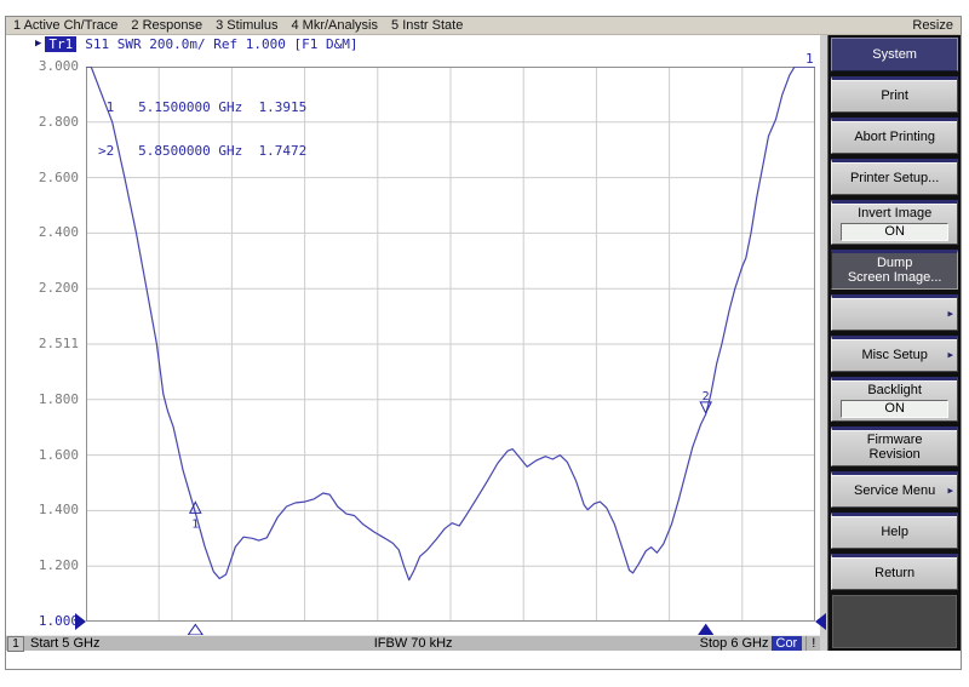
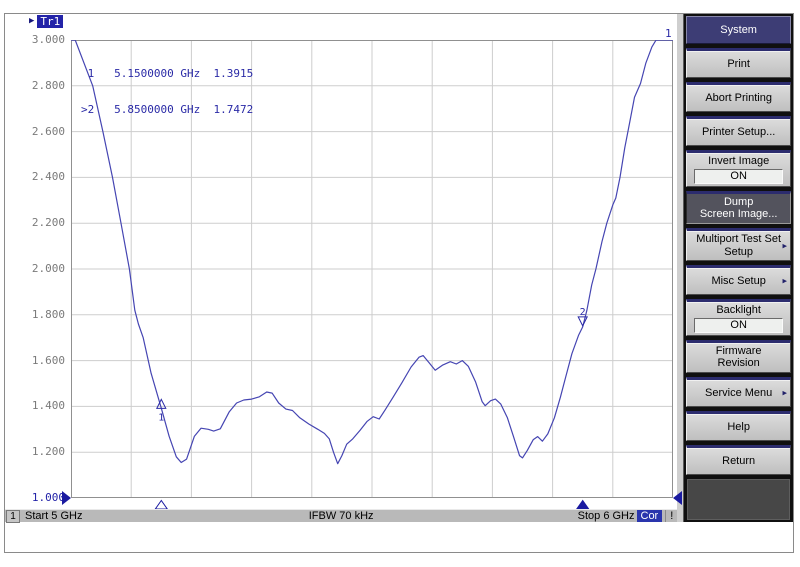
- 1 Active Ch/Trace
- 2 Response
- 3 Stimulus
- 4 Mkr/Analysis
- 5 Instr State
- Resize
  ▶
  Tr1
- S11 SWR 200.0m/ Ref 1.000 [F1 D&M]
  3.000
  2.800
  2.600
  2.400
  2.200
- 2.511
+ 2.000
  1.800
  1.600
  1.400
  1.200
  1.000
  1
  2
  1 5.1500000 GHz 1.3915
  >2 5.8500000 GHz 1.7472
  1
  1
  Start 5 GHz
  IFBW 70 kHz
  Stop 6 GHz
  Cor
  !
  System
  Print
  Abort Printing
  Printer Setup...
  Invert Image
  ON
  Dump
  Screen Image...
+ Multiport Test Set
+ Setup
  ▸
  Misc Setup
  ▸
  Backlight
  ON
  Firmware
  Revision
  Service Menu
  ▸
  Help
  Return
